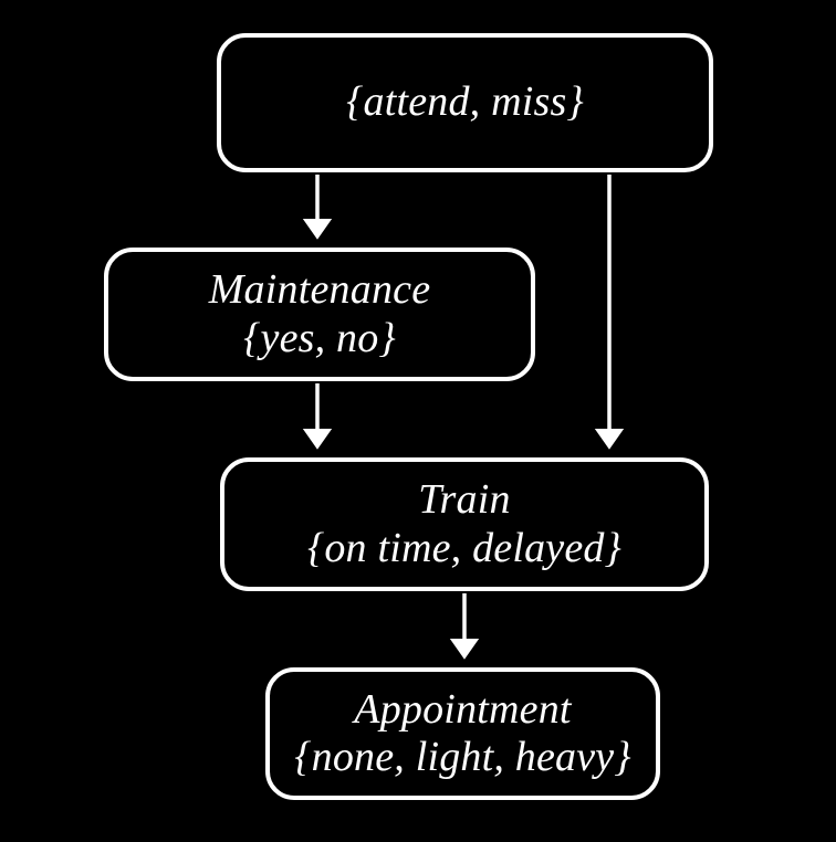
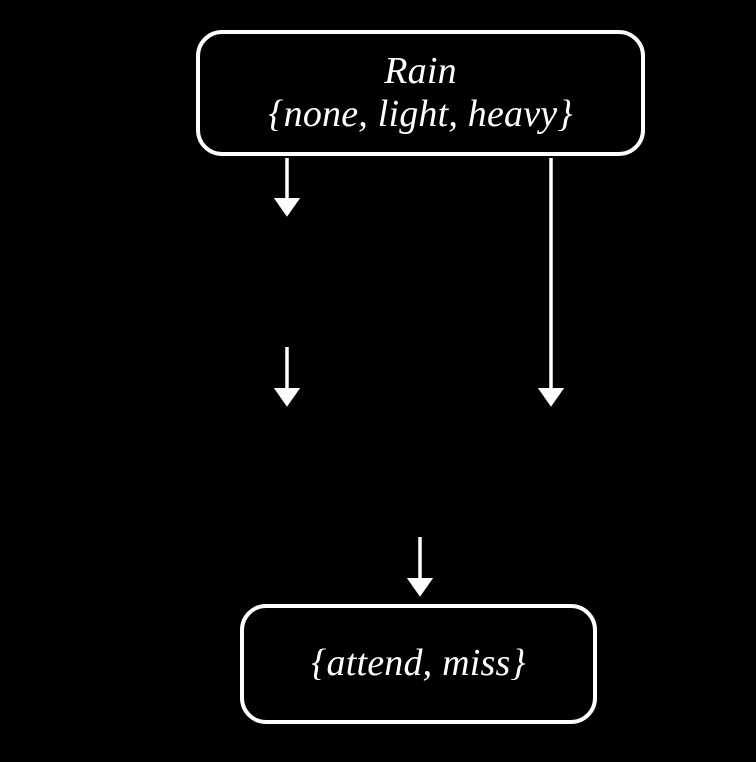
+ Rain
- {attend, miss}
+ {none, light, heavy}
- Maintenance
- {yes, no}
- Train
- {on time, delayed}
- Appointment
- {none, light, heavy}
+ {attend, miss}
